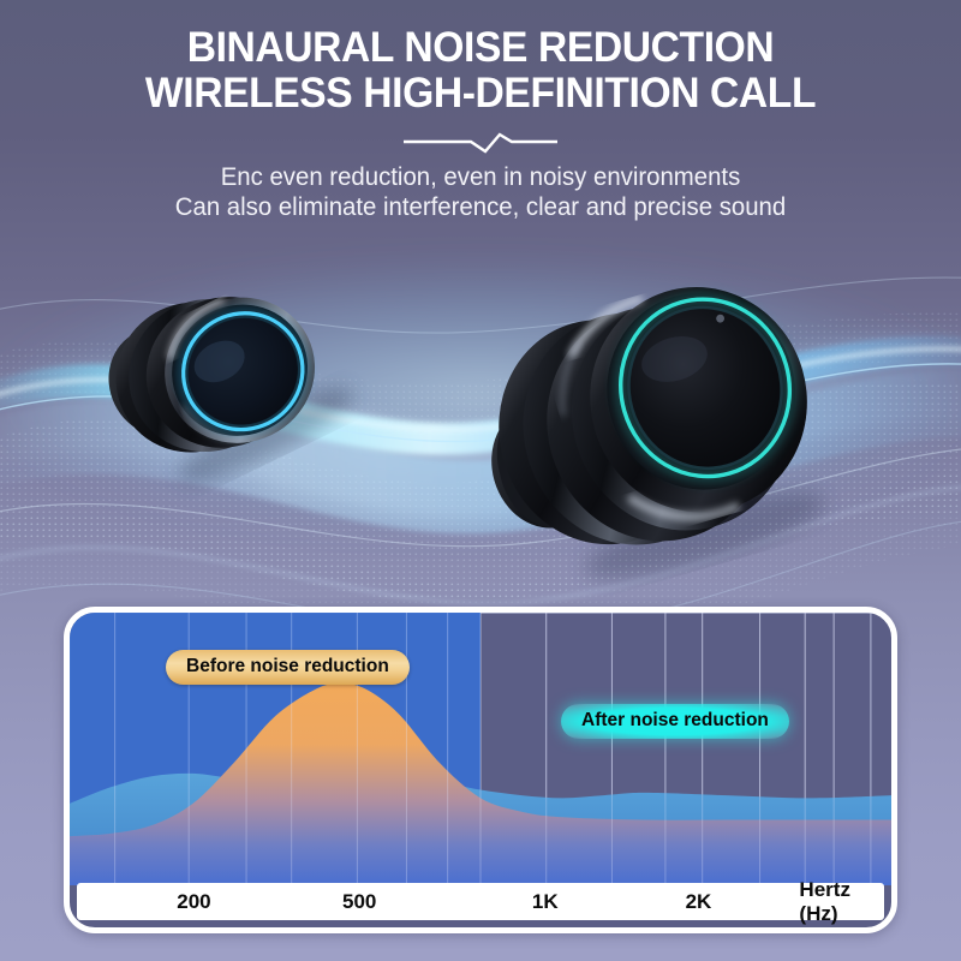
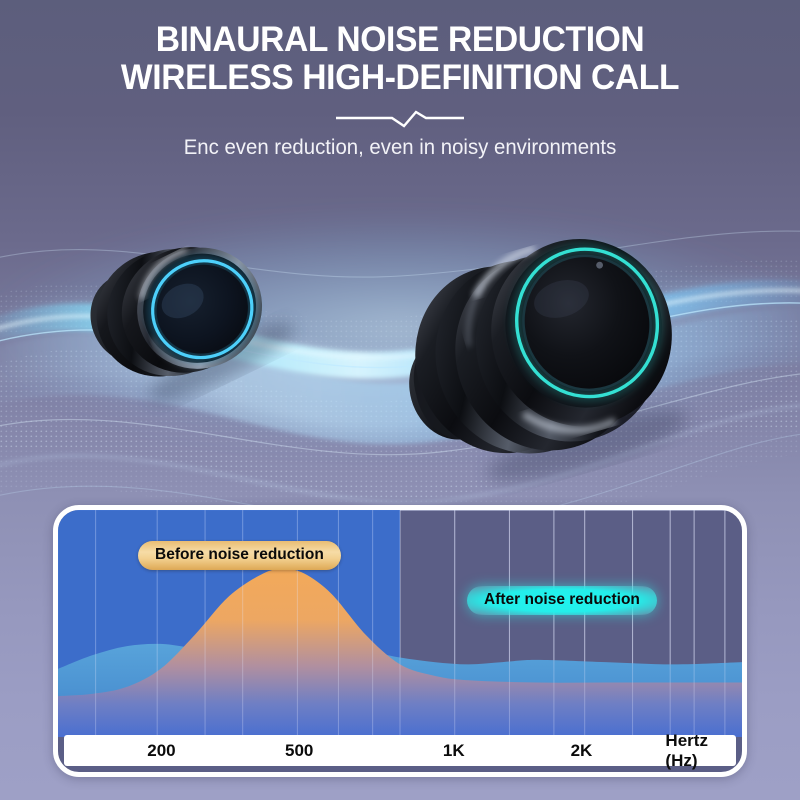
  BINAURAL NOISE REDUCTION
  WIRELESS HIGH-DEFINITION CALL
  Enc even reduction, even in noisy environments
- Can also eliminate interference, clear and precise sound
  Before noise reduction
  After noise reduction
  200
  500
  1K
  2K
  Hertz (Hz)
